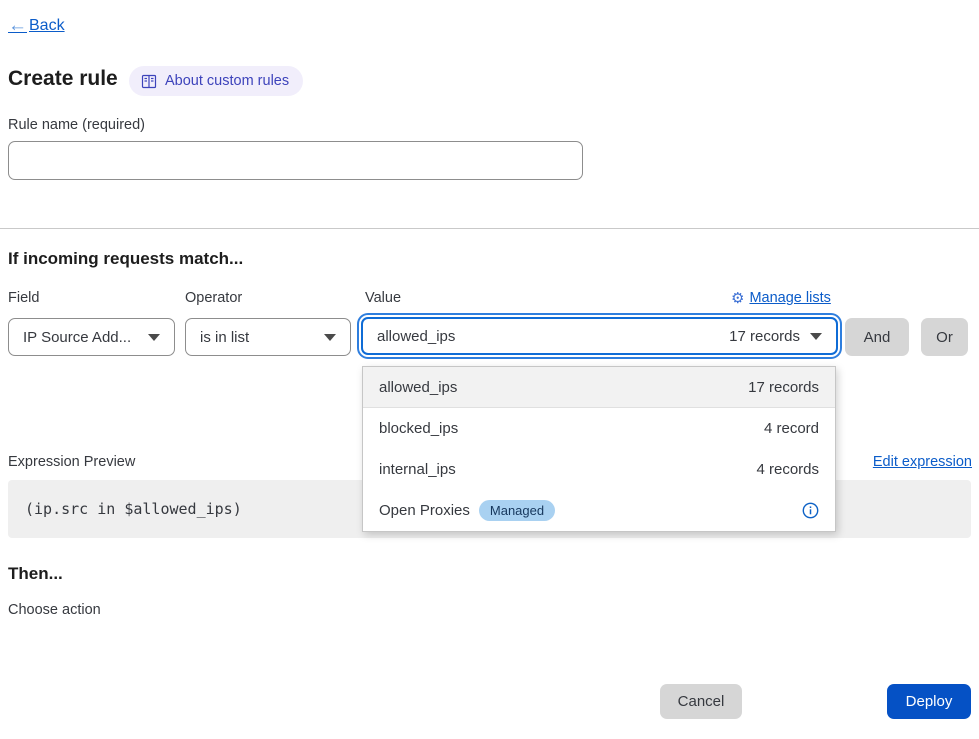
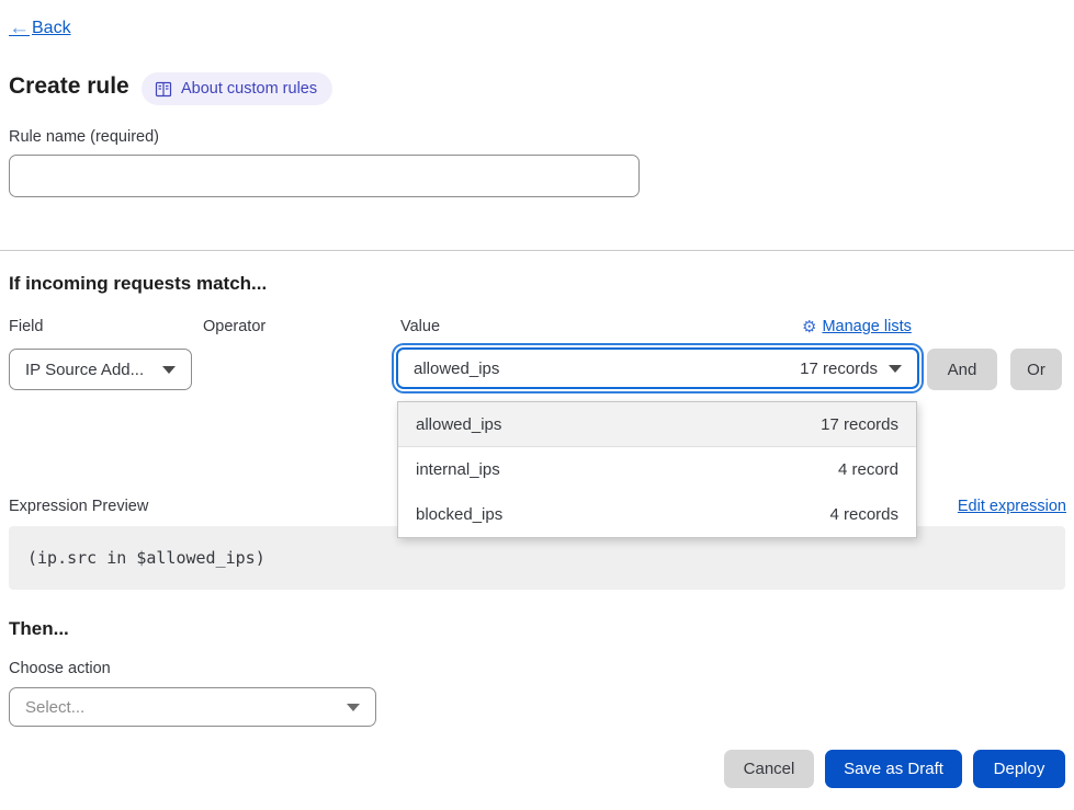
  ←
  Back
  Create rule
  About custom rules
  Rule name (required)
  If incoming requests match...
  Field
  Operator
  Value
  ⚙
  Manage lists
  IP Source Add...
- is in list
  allowed_ips
  17 records
  And
  Or
  allowed_ips
  17 records
- blocked_ips
+ internal_ips
  4 record
- internal_ips
+ blocked_ips
  4 records
- Open Proxies
- Managed
  Expression Preview
  Edit expression
  (ip.src in $allowed_ips)
  Then...
  Choose action
+ Select...
  Cancel
+ Save as Draft
  Deploy
